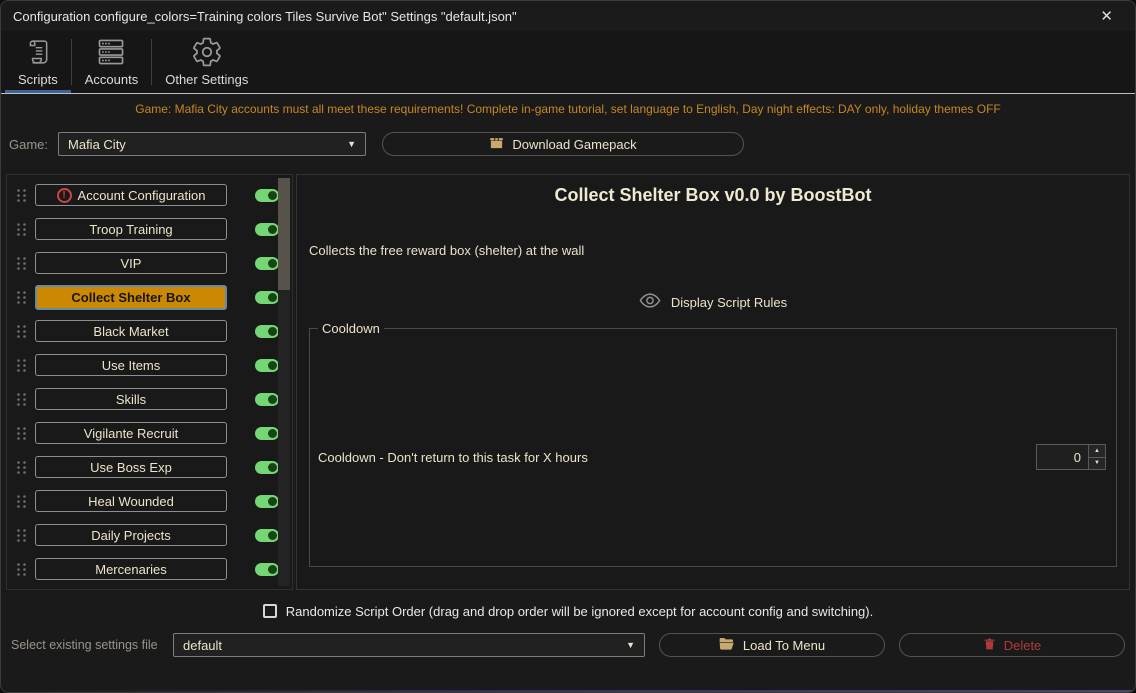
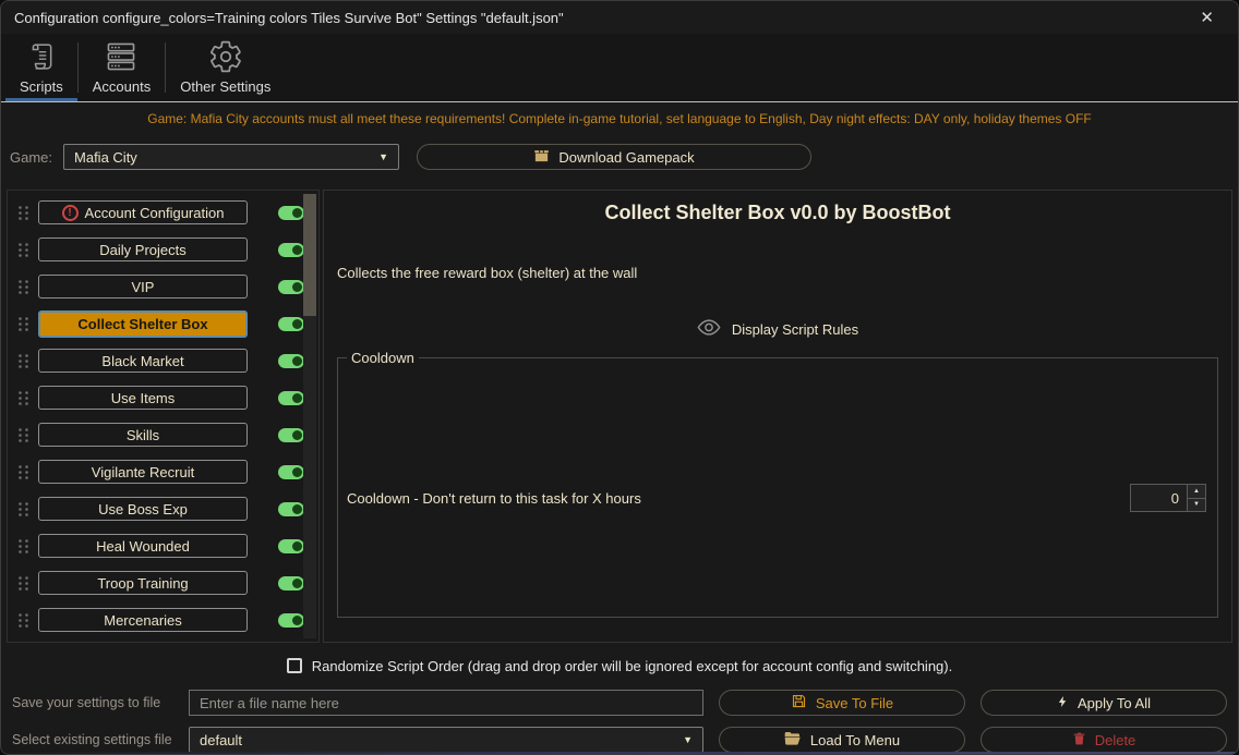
  Configuration configure_colors=Training colors Tiles Survive Bot" Settings "default.json"
  ✕
  Scripts
  Accounts
  Other Settings
  Game: Mafia City accounts must all meet these requirements! Complete in-game tutorial, set language to English, Day night effects: DAY only, holiday themes OFF
  Game:
  Mafia City
  ▼
  Download Gamepack
  !
  Account Configuration
- Troop Training
+ Daily Projects
  VIP
  Collect Shelter Box
  Black Market
  Use Items
  Skills
  Vigilante Recruit
  Use Boss Exp
  Heal Wounded
- Daily Projects
+ Troop Training
  Mercenaries
  Collect Shelter Box v0.0 by BoostBot
  Collects the free reward box (shelter) at the wall
  Display Script Rules
  Cooldown
  Cooldown - Don't return to this task for X hours
  0
  Randomize Script Order (drag and drop order will be ignored except for account config and switching).
+ Save your settings to file
+ Enter a file name here
+ Save To File
+ Apply To All
  Select existing settings file
  default
  ▼
  Load To Menu
  Delete
